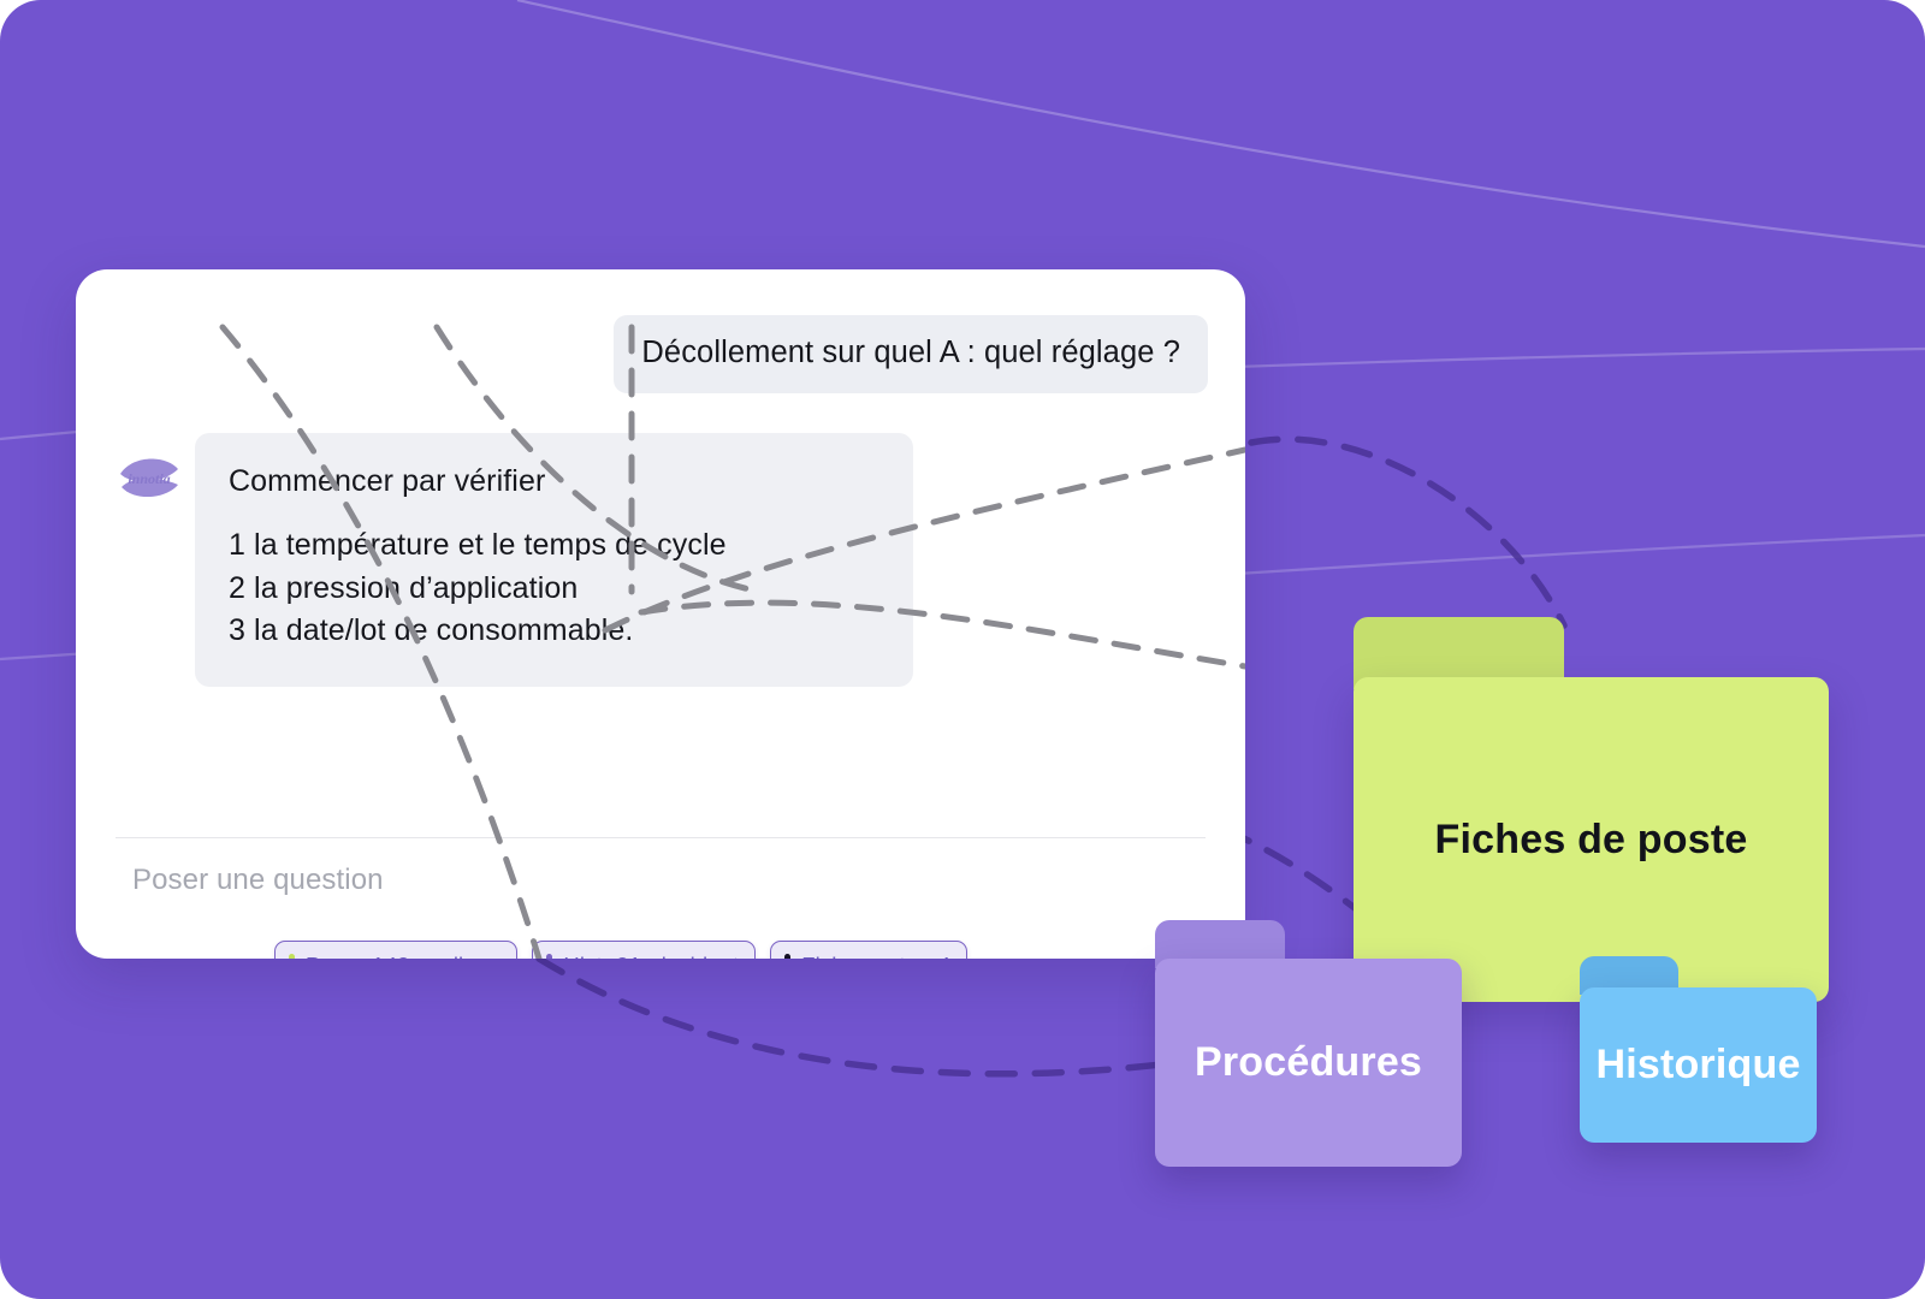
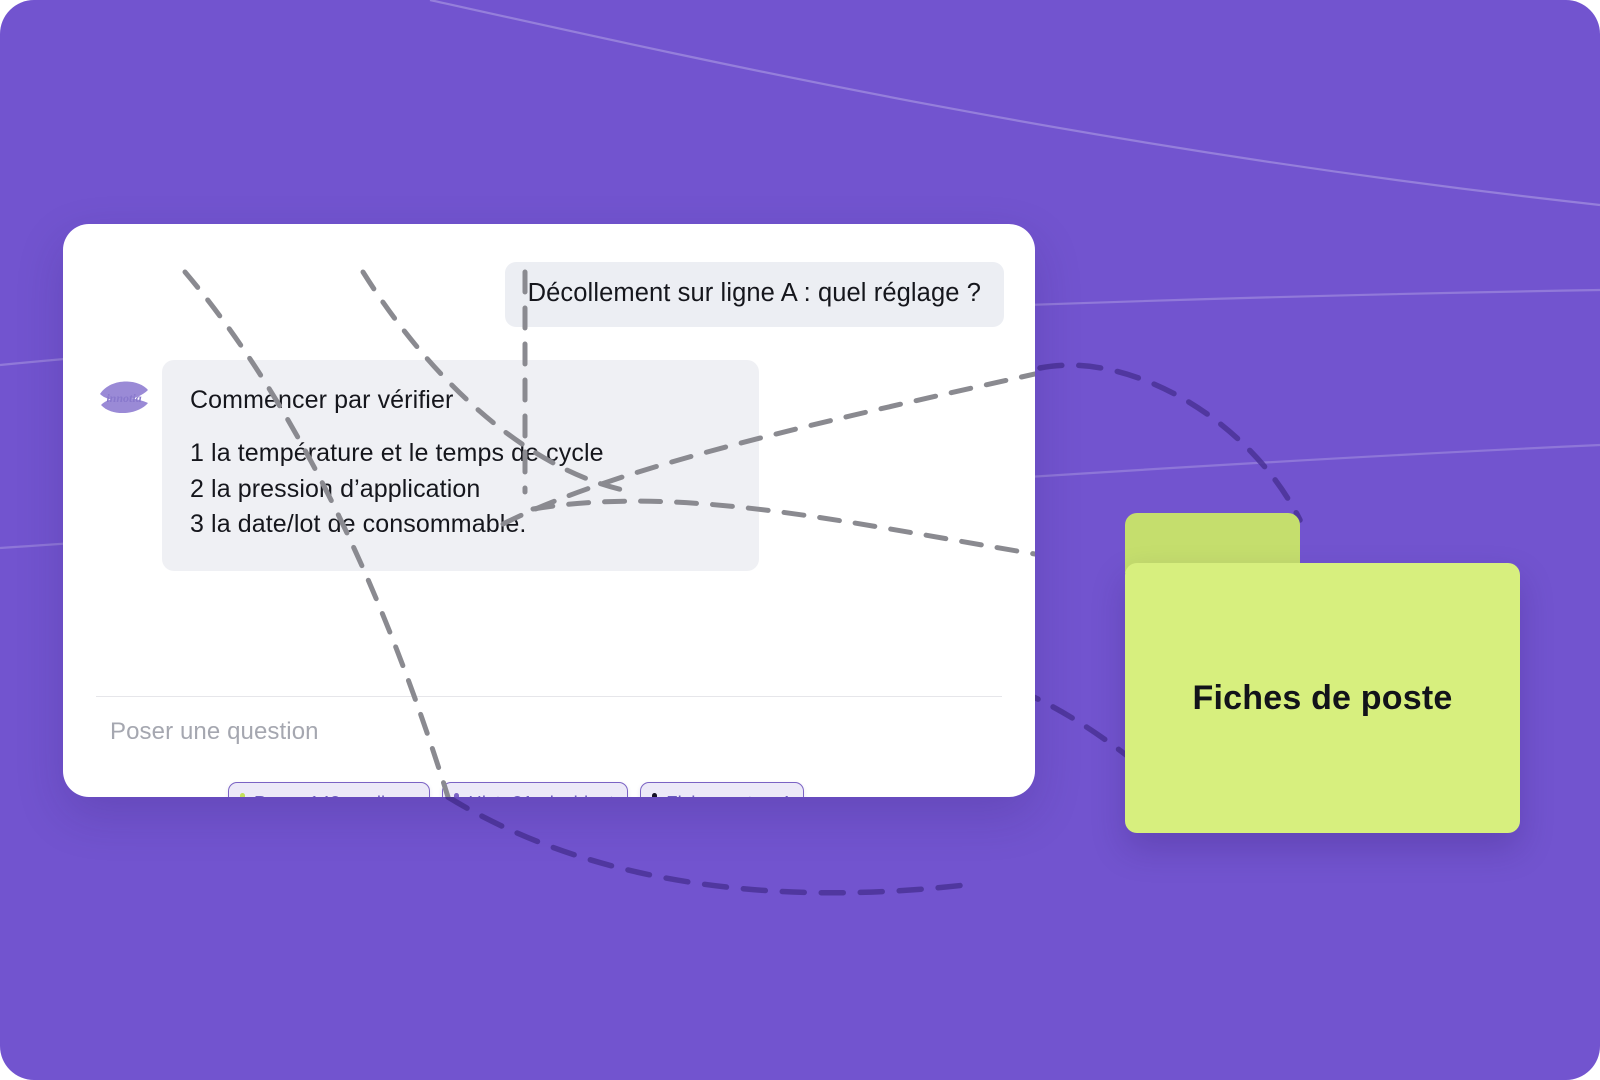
- Décollement sur quel A : quel réglage ?
+ Décollement sur ligne A : quel réglage ?
  innotia
  Commencer par vérifier
  1 la température et le temps de cycle
  2 la pressio d’application
  3 la date/lot de consommabe.
  Poser une question
  Fiches de poste
- Procédures
- Historique
